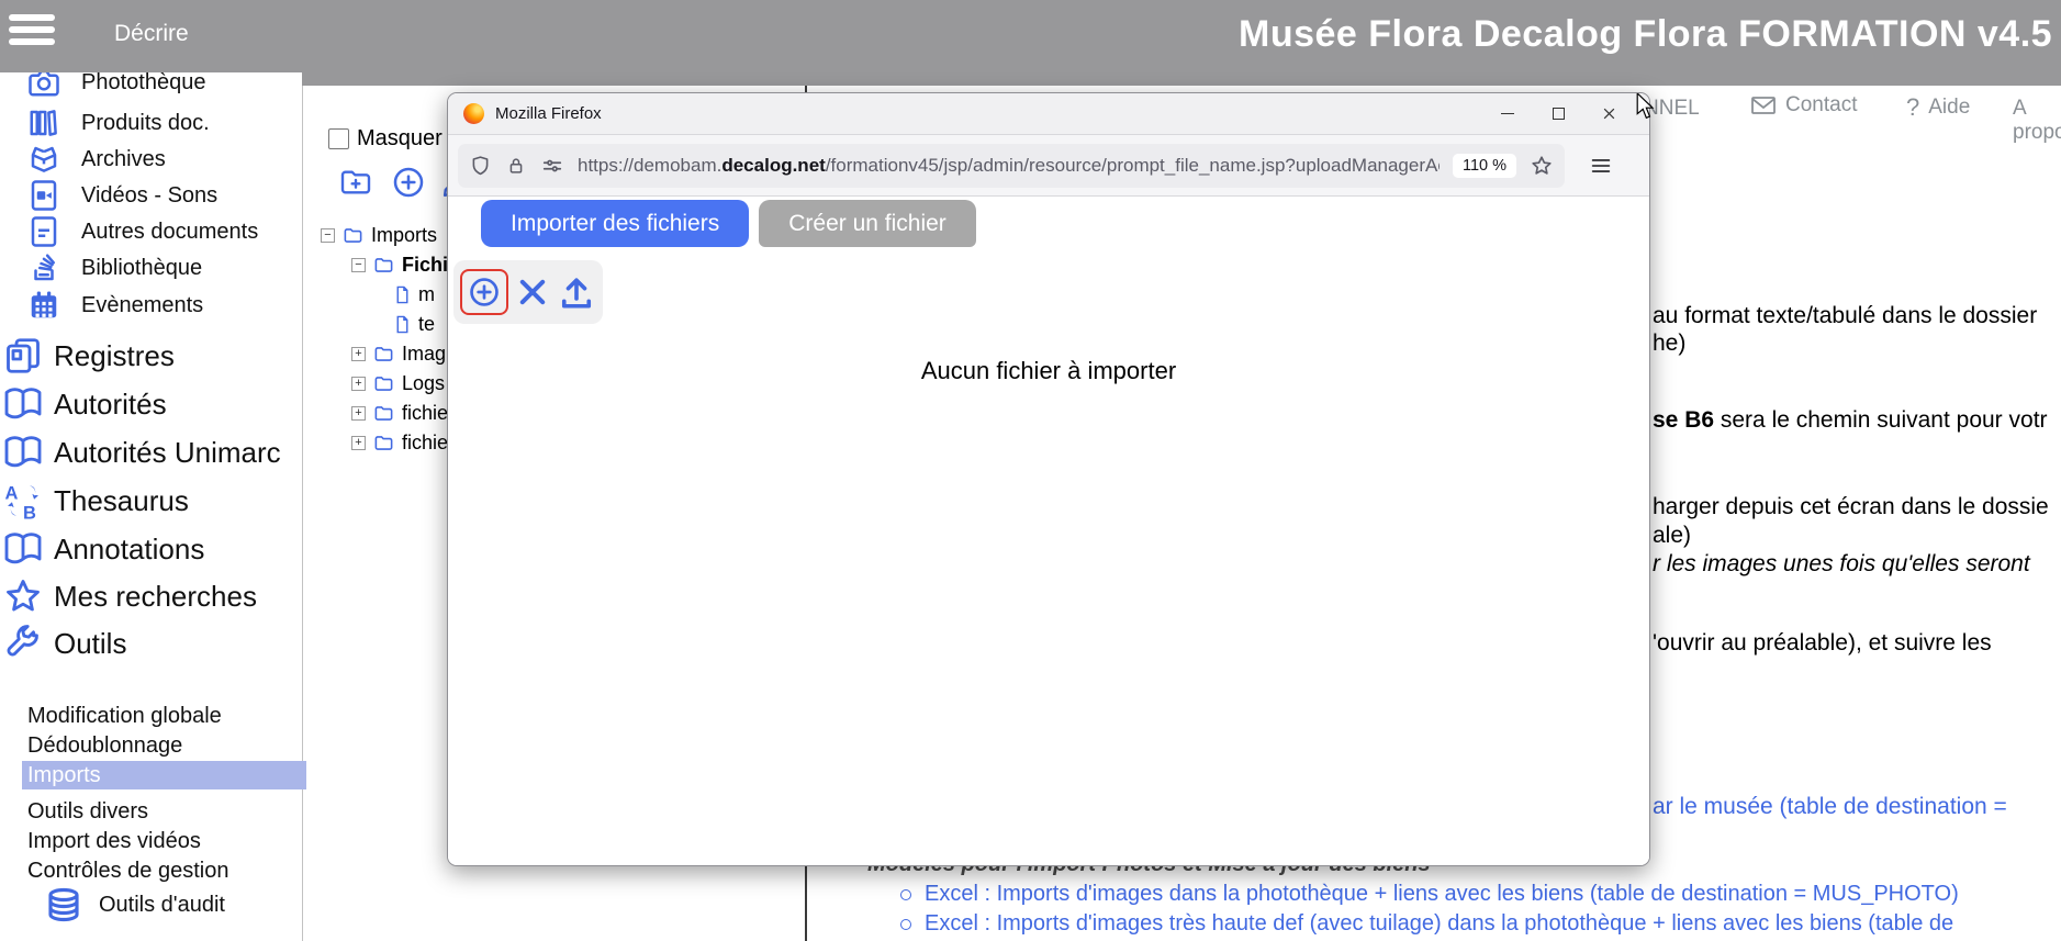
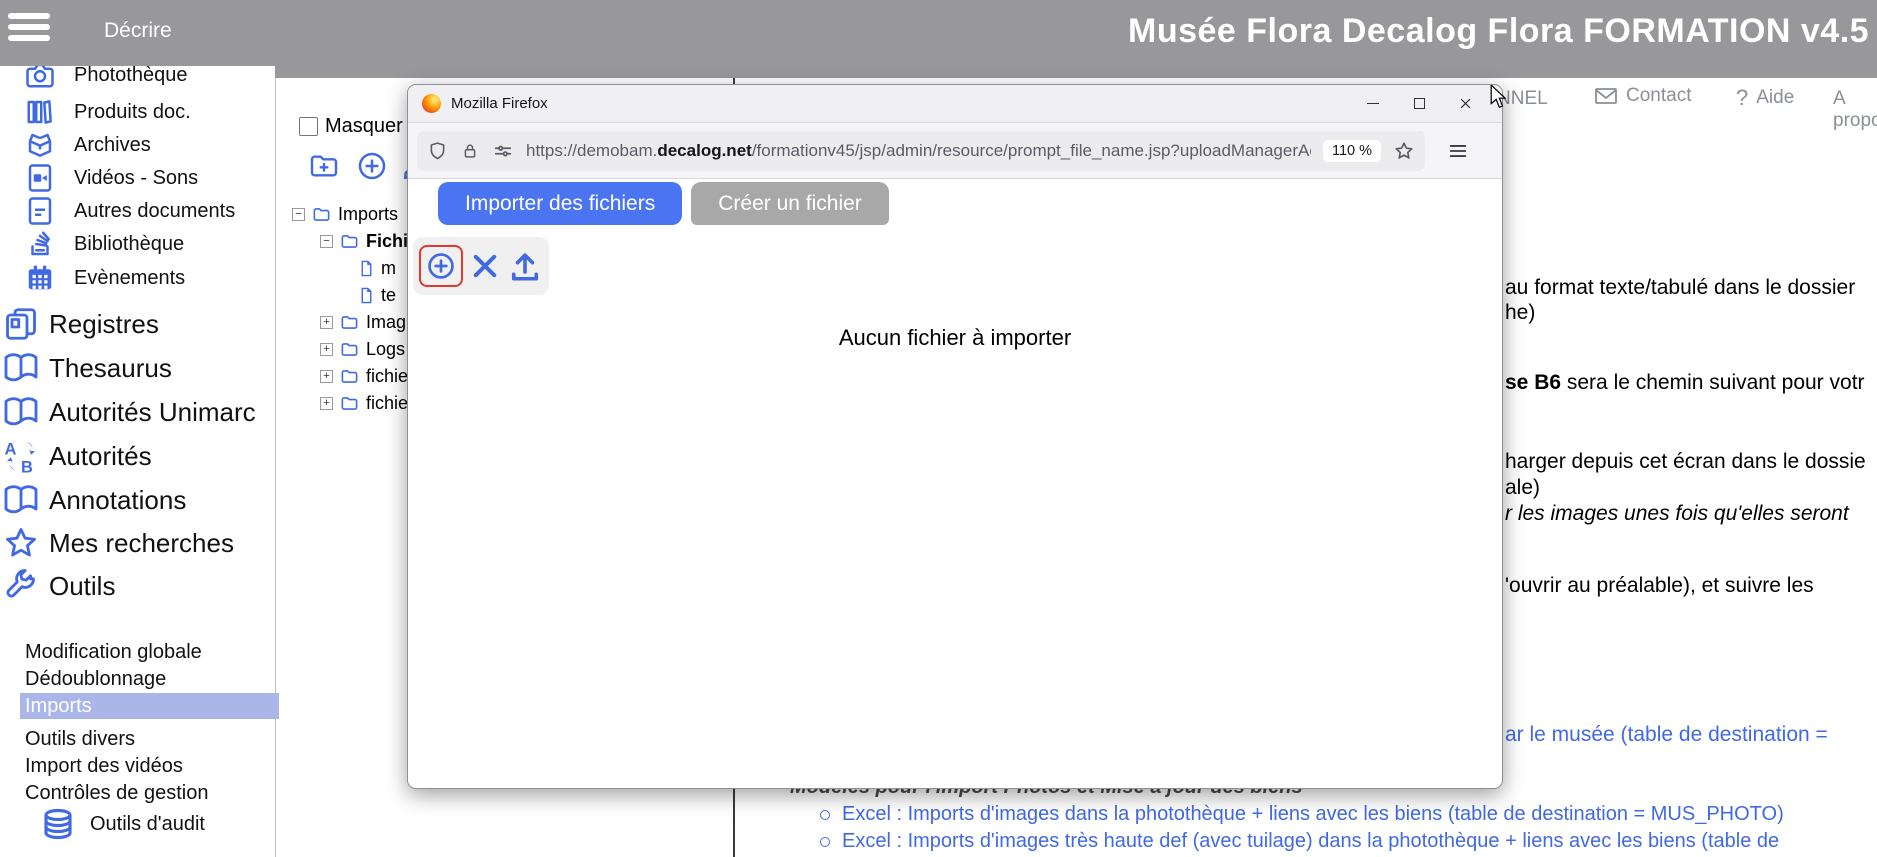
  Masquer
  −
  Imports
  −
  Fichi
  m
  te
  +
  Imag
  +
  Logs
  +
  fichie
  +
  fichie
  NEL
  Contact
  ?
  Aide
  A propo
  au format texte/tabulé dans le dossier
  he)
  se B6 sera le chemin suivant pour votr
  harger depuis cet écran dans le dossie
  ale)
  r les images unes fois qu'elles seront
  'ouvrir au préalable), et suivre les
  ar le musée (table de destination =
  Excel : Imports d'images dans la photothèque + liens avec les biens (table de destination = MUS_PHOTO)
  Excel : Imports d'images très haute def (avec tuilage) dans la photothèque + liens avec les biens (table de
  Photothèque
  Produits doc.
  Archives
  Vidéos - Sons
  Autres documents
  Bibliothèque
  Evènements
  Registres
- Autorités
+ Thesaurus
  Autorités Unimarc
  A
  B
- Thesaurus
+ Autorités
  Annotations
  Mes recherches
  Outils
  Modification globale
  Dédoublonnage
  Imports
  Outils divers
  Import des vidéos
  Contrôles de gestion
  Outils d'audit
  Décrire
  Musée Flora Decalog Flora FORMATION v4.5
  Mozilla Firefox
  https://demobam.decalog.net/formationv45/jsp/admin/resource/prompt_file_name.jsp?uploadManagerA
  110 %
  Importer des fichiers
  Créer un fichier
  Aucun fichier à importer
